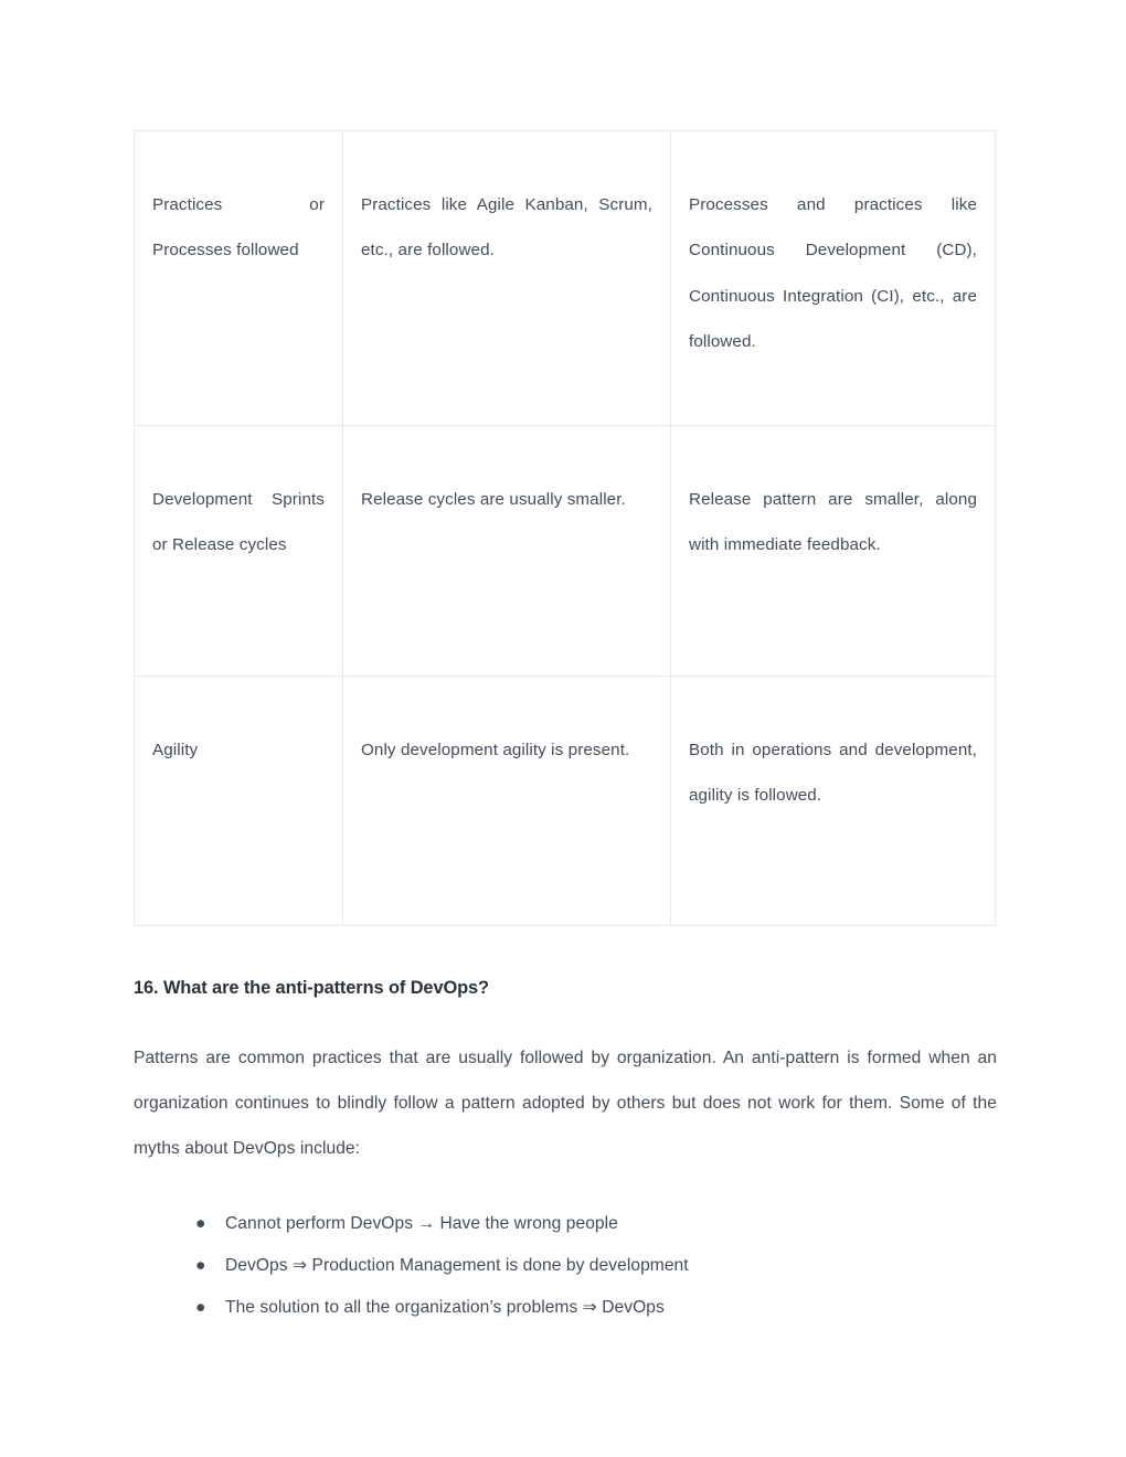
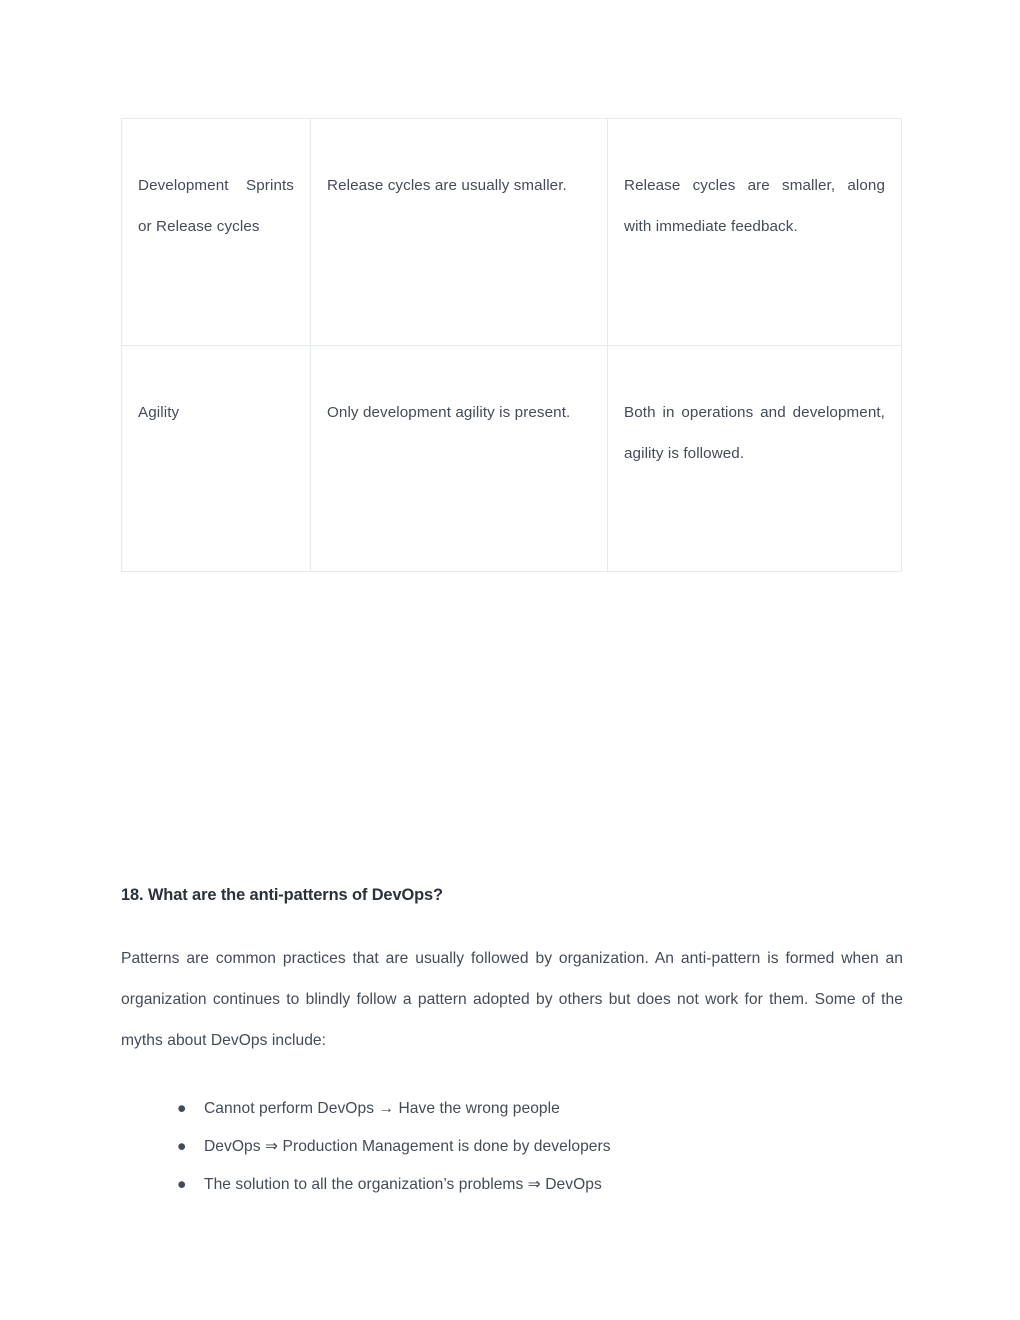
- Practices or Processes followed	Practices like Agile Kanban, Scrum, etc., are followed.	Processes and practices like Continuous Development (CD), Continuous Integration (CI), etc., are followed.
- Development Sprints or Release cycles	Release cycles are usually smaller.	Release pattern are smaller, along with immediate feedback.
+ Development Sprints or Release cycles	Release cycles are usually smaller.	Release cycles are smaller, along with immediate feedback.
  Agility	Only development agility is present.	Both in operations and development, agility is followed.
- 16. What are the anti-patterns of DevOps?
+ 18. What are the anti-patterns of DevOps?
  Patterns are common practices that are usually followed by organization. An anti-pattern is formed when an organization continues to blindly follow a pattern adopted by others but does not work for them. Some of the myths about DevOps include:
  ●
  Cannot perform DevOps → Have the wrong people
  ●
- DevOps ⇒ Production Management is done by development
+ DevOps ⇒ Production Management is done by developers
  ●
  The solution to all the organization’s problems ⇒ DevOps
